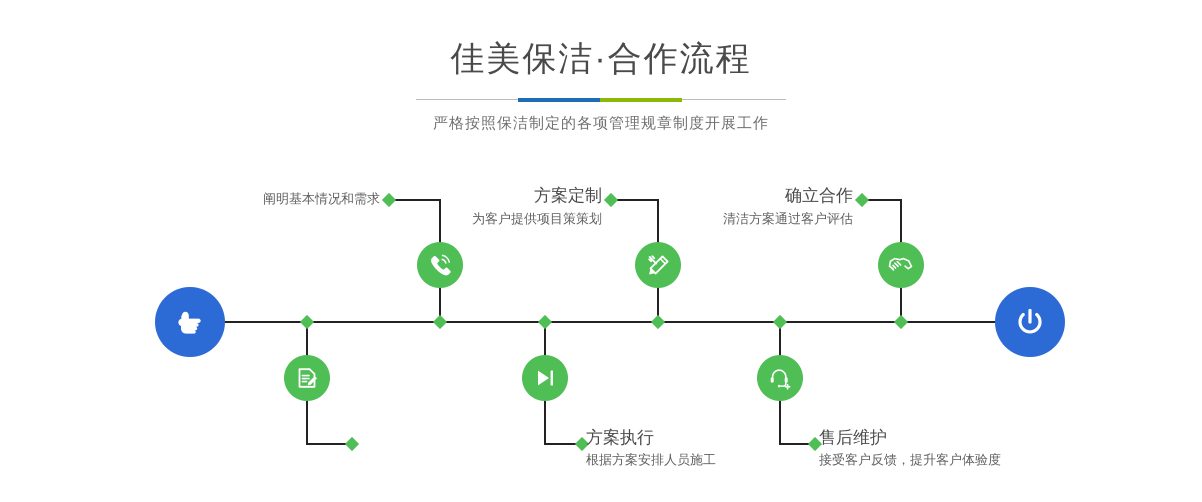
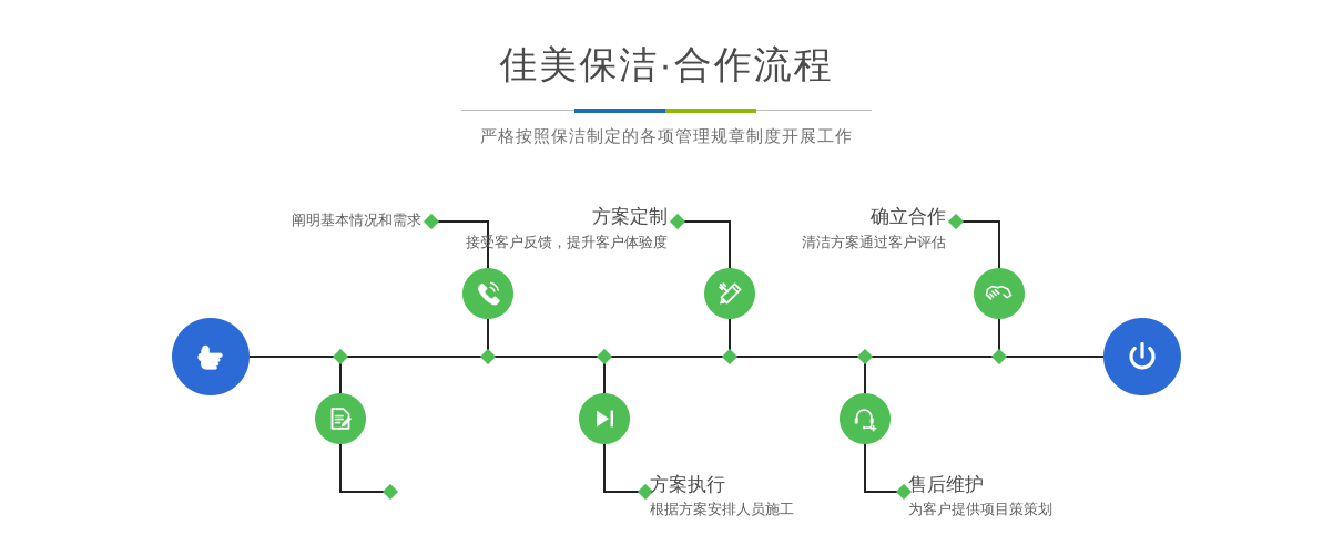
  佳美保洁·合作流程
  严格按照保洁制定的各项管理规章制度开展工作
  阐明基本情况和需求
  方案定制
- 为客户提供项目策策划
+ 接受客户反馈，提升客户体验度
  方案执行
  根据方案安排人员施工
  确立合作
  清洁方案通过客户评估
  售后维护
- 接受客户反馈，提升客户体验度
+ 为客户提供项目策策划
